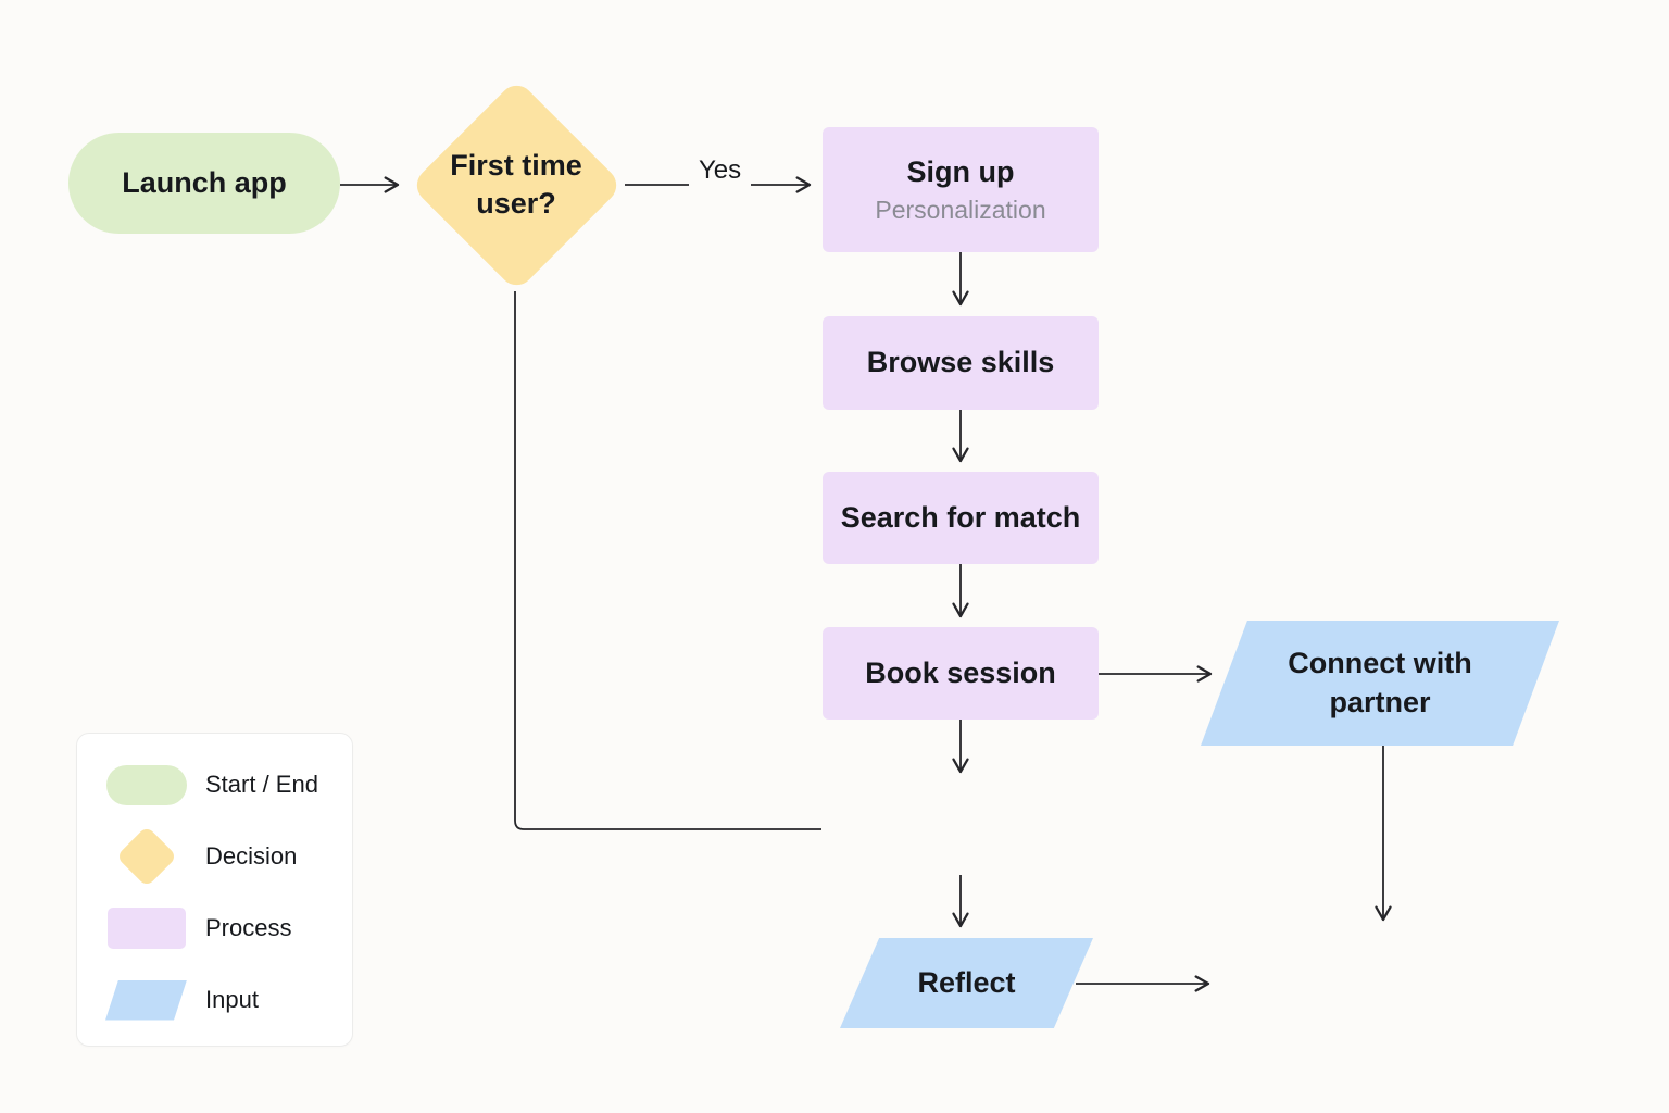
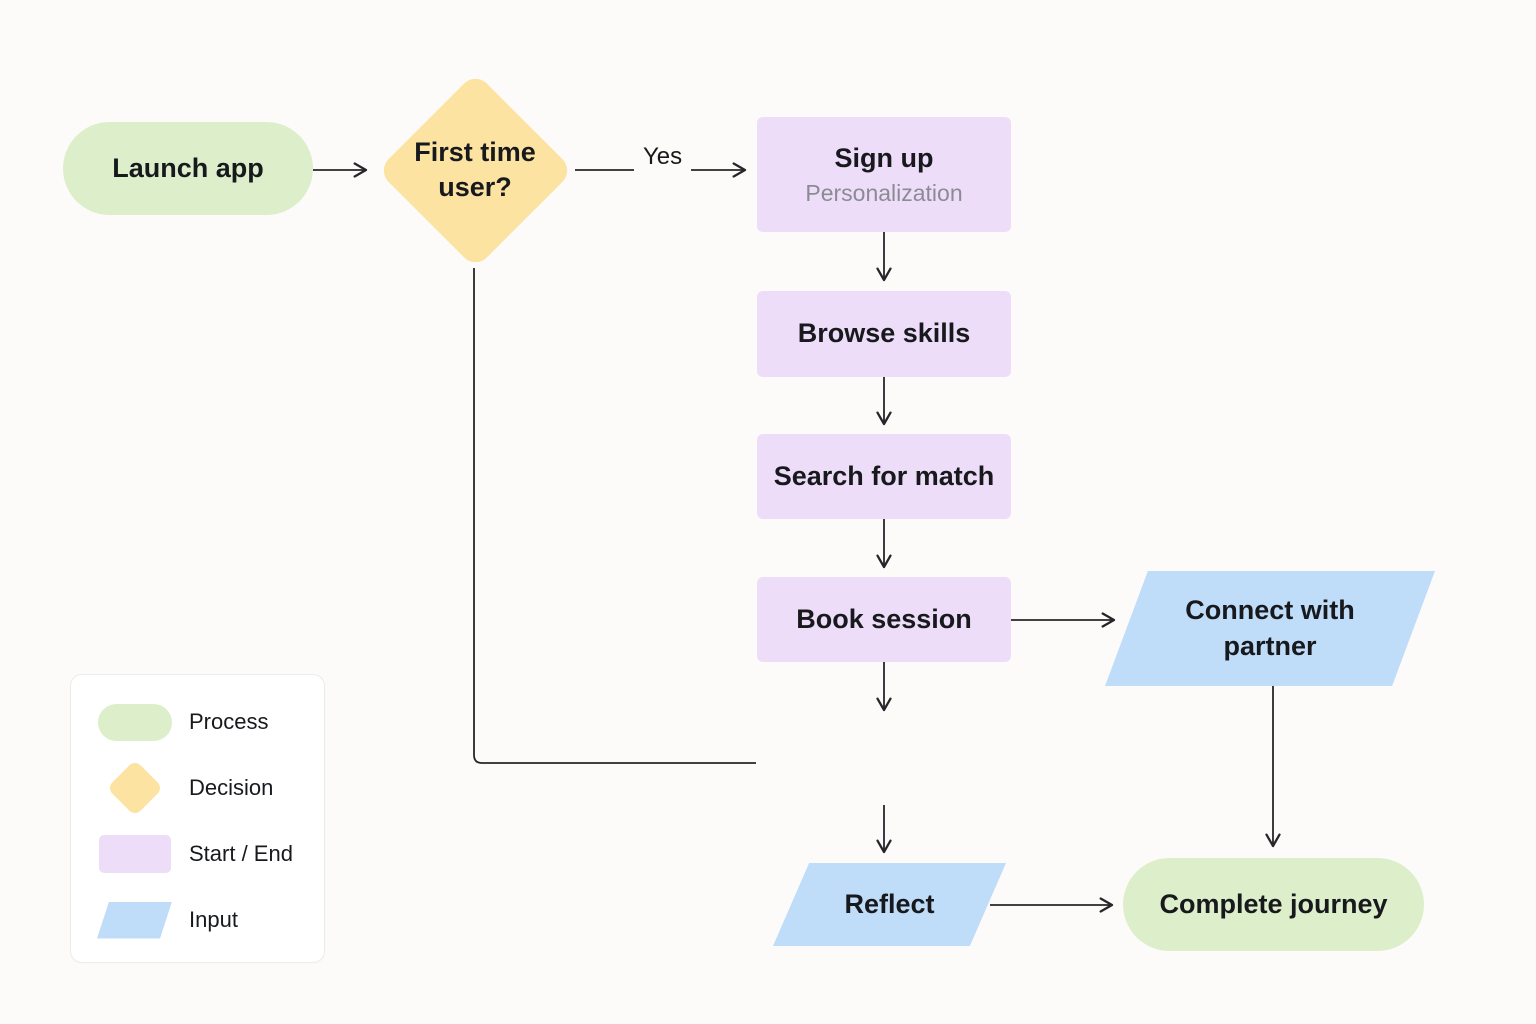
  Yes
  Launch app
  First time user?
  Sign up
  Personalization
  Browse skills
  Search for match
  Book session
  Connect with partner
  Reflect
+ Complete journey
- Start / End
+ Process
  Decision
- Process
+ Start / End
  Input
